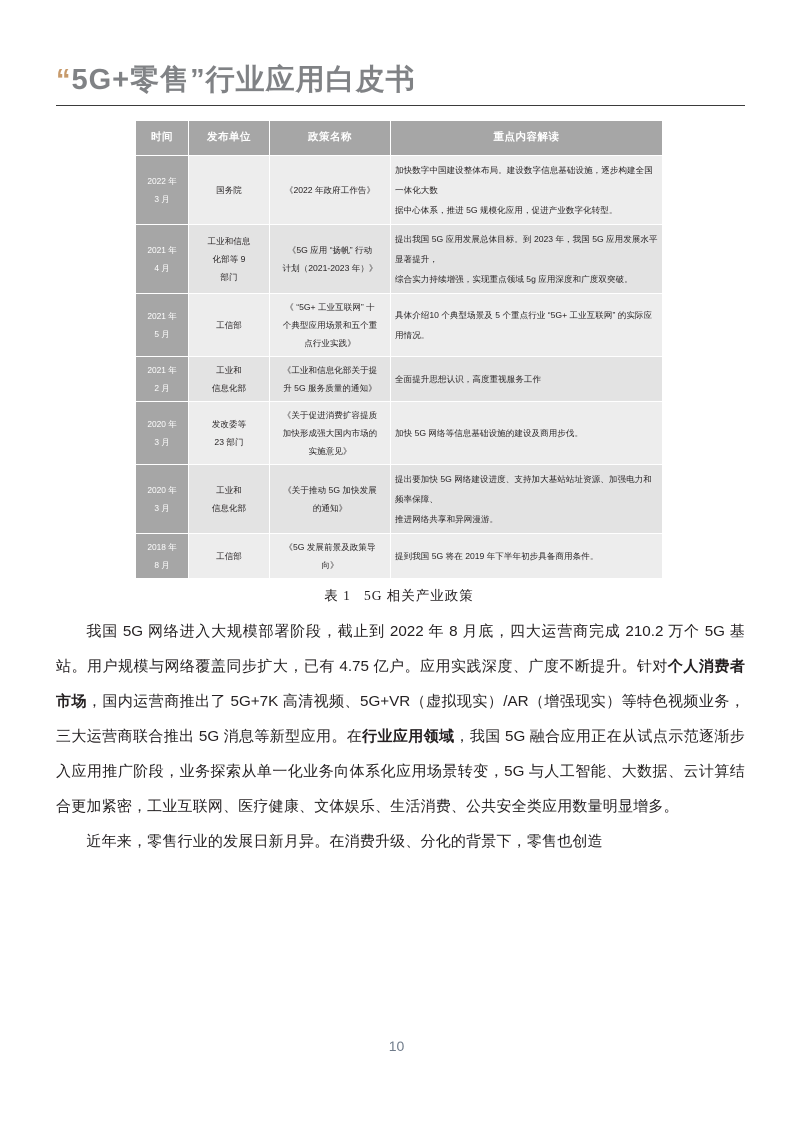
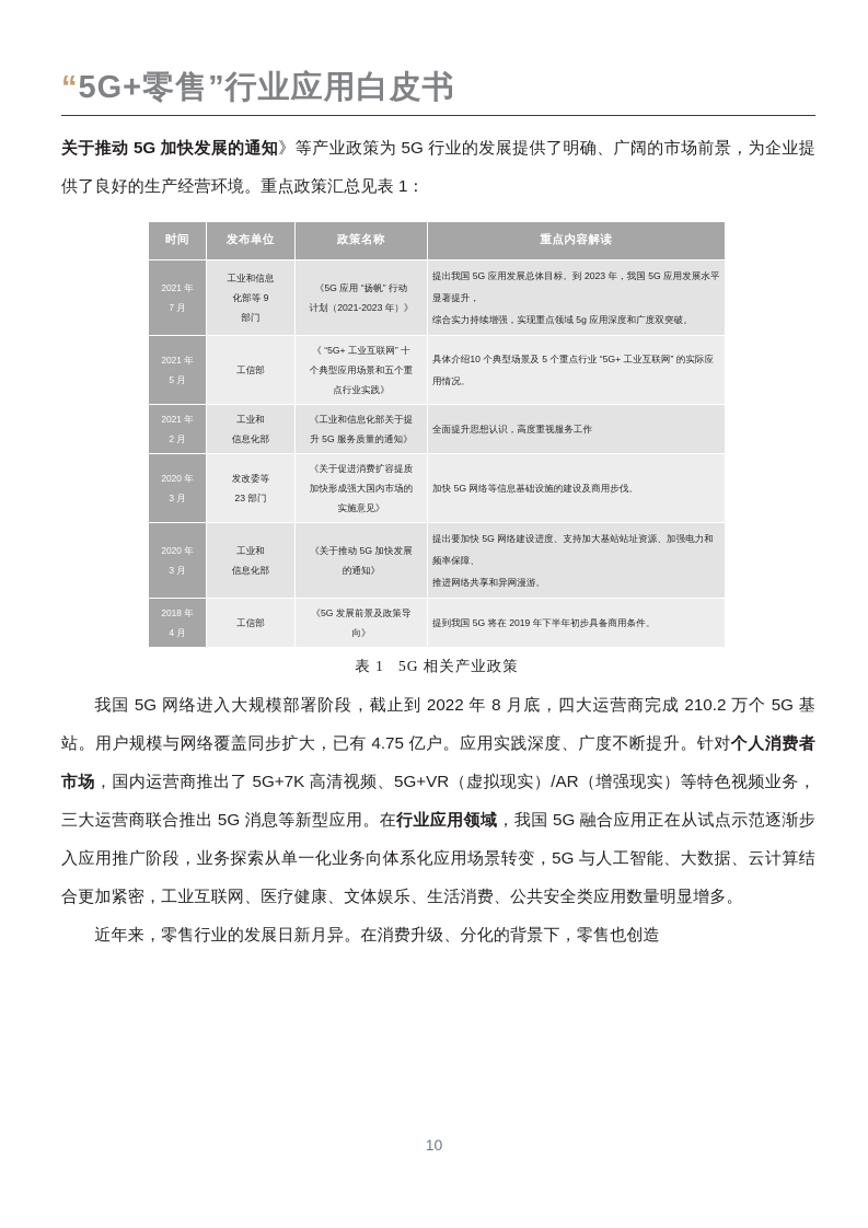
  “5G+零售”行业应用白皮书
+ 关于推动 5G 加快发展的通知》等产业政策为 5G 行业的发展提供了明确、广阔的市场前景，为企业提供了良好的生产经营环境。重点政策汇总见表 1：
  时间	发布单位	政策名称	重点内容解读
- 2022 年3 月	国务院	《2022 年政府工作告》	加快数字中国建设整体布局。建设数字信息基础设施，逐步构建全国一体化大数据中心体系，推进 5G 规模化应用，促进产业数字化转型。
- 2021 年4 月	工业和信息化部等 9部门	《5G 应用 “扬帆” 行动计划（2021-2023 年）》	提出我国 5G 应用发展总体目标。到 2023 年，我国 5G 应用发展水平显著提升，综合实力持续增强，实现重点领域 5g 应用深度和广度双突破。
+ 2021 年7 月	工业和信息化部等 9部门	《5G 应用 “扬帆” 行动计划（2021-2023 年）》	提出我国 5G 应用发展总体目标。到 2023 年，我国 5G 应用发展水平显著提升，综合实力持续增强，实现重点领域 5g 应用深度和广度双突破。
  2021 年5 月	工信部	《 “5G+ 工业互联网” 十个典型应用场景和五个重点行业实践》	具体介绍10 个典型场景及 5 个重点行业 “5G+ 工业互联网” 的实际应用情况。
  2021 年2 月	工业和信息化部	《工业和信息化部关于提升 5G 服务质量的通知》	全面提升思想认识，高度重视服务工作
  2020 年3 月	发改委等23 部门	《关于促进消费扩容提质加快形成强大国内市场的实施意见》	加快 5G 网络等信息基础设施的建设及商用步伐。
  2020 年3 月	工业和信息化部	《关于推动 5G 加快发展的通知》	提出要加快 5G 网络建设进度、支持加大基站站址资源、加强电力和频率保障、推进网络共享和异网漫游。
- 2018 年8 月	工信部	《5G 发展前景及政策导向》	提到我国 5G 将在 2019 年下半年初步具备商用条件。
+ 2018 年4 月	工信部	《5G 发展前景及政策导向》	提到我国 5G 将在 2019 年下半年初步具备商用条件。
  表 1 5G 相关产业政策
  我国 5G 网络进入大规模部署阶段，截止到 2022 年 8 月底，四大运营商完成 210.2 万个 5G 基站。用户规模与网络覆盖同步扩大，已有 4.75 亿户。应用实践深度、广度不断提升。针对个人消费者市场，国内运营商推出了 5G+7K 高清视频、5G+VR（虚拟现实）/AR（增强现实）等特色视频业务，三大运营商联合推出 5G 消息等新型应用。在行业应用领域，我国 5G 融合应用正在从试点示范逐渐步入应用推广阶段，业务探索从单一化业务向体系化应用场景转变，5G 与人工智能、大数据、云计算结合更加紧密，工业互联网、医疗健康、文体娱乐、生活消费、公共安全类应用数量明显增多。
  近年来，零售行业的发展日新月异。在消费升级、分化的背景下，零售也创造
  10
